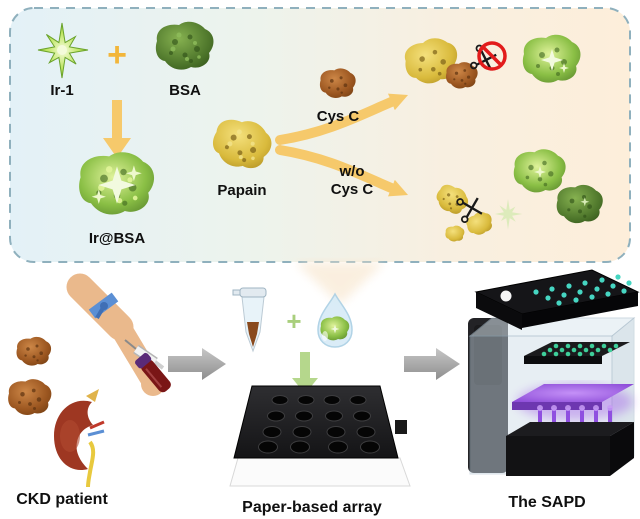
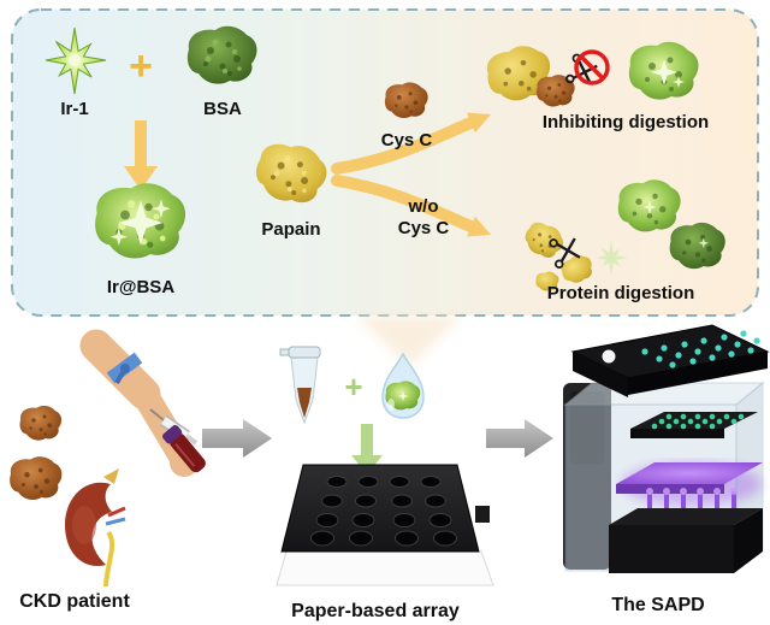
  Ir-1
  +
  BSA
  Ir@BSA
  Papain
  Cys C
  w/o
  Cys C
+ Inhibiting digestion
+ Protein digestion
  CKD patient
  +
  Paper-based array
  The SAPD
